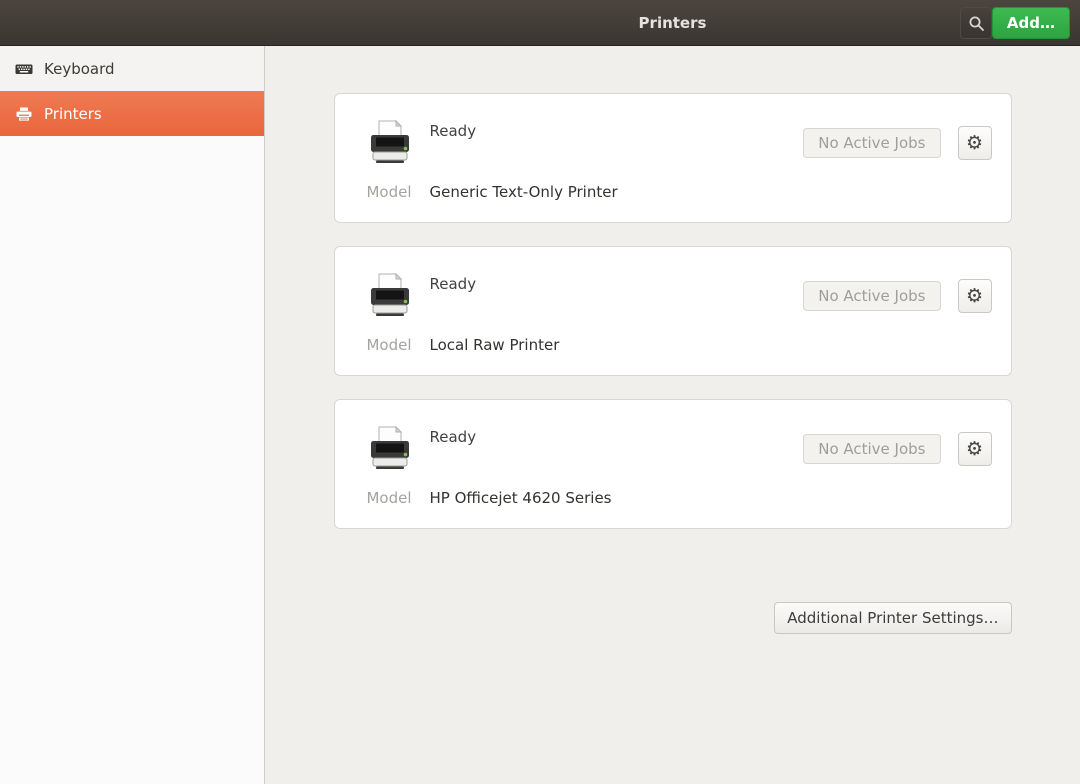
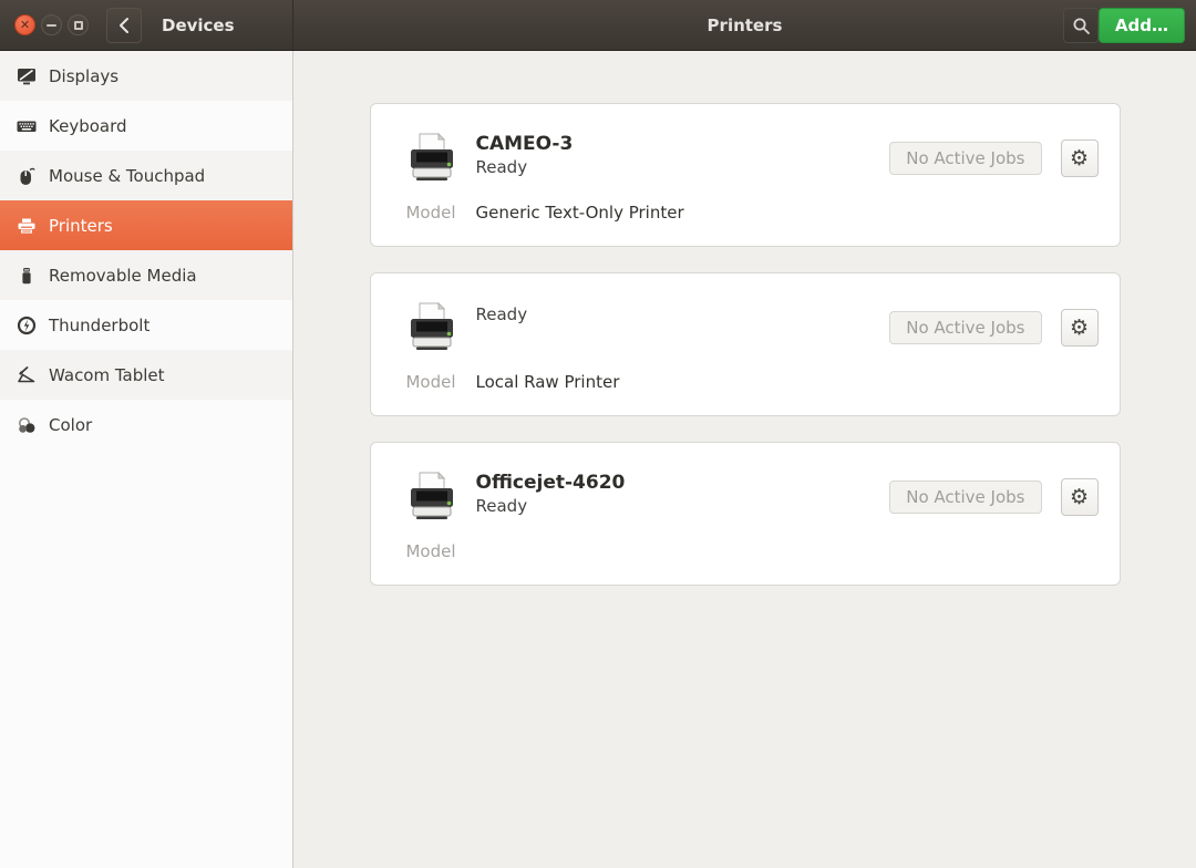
+ ✕
+ Devices
  Printers
  Add…
+ Displays
  Keyboard
+ Mouse & Touchpad
  Printers
+ Removable Media
+ Thunderbolt
+ Wacom Tablet
+ Color
+ CAMEO-3
  Ready
  No Active Jobs
  ⚙
  Model
  Generic Text-Only Printer
  Ready
  No Active Jobs
  ⚙
  Model
  Local Raw Printer
+ Officejet-4620
  Ready
  No Active Jobs
  ⚙
  Model
- HP Officejet 4620 Series
- Additional Printer Settings…
